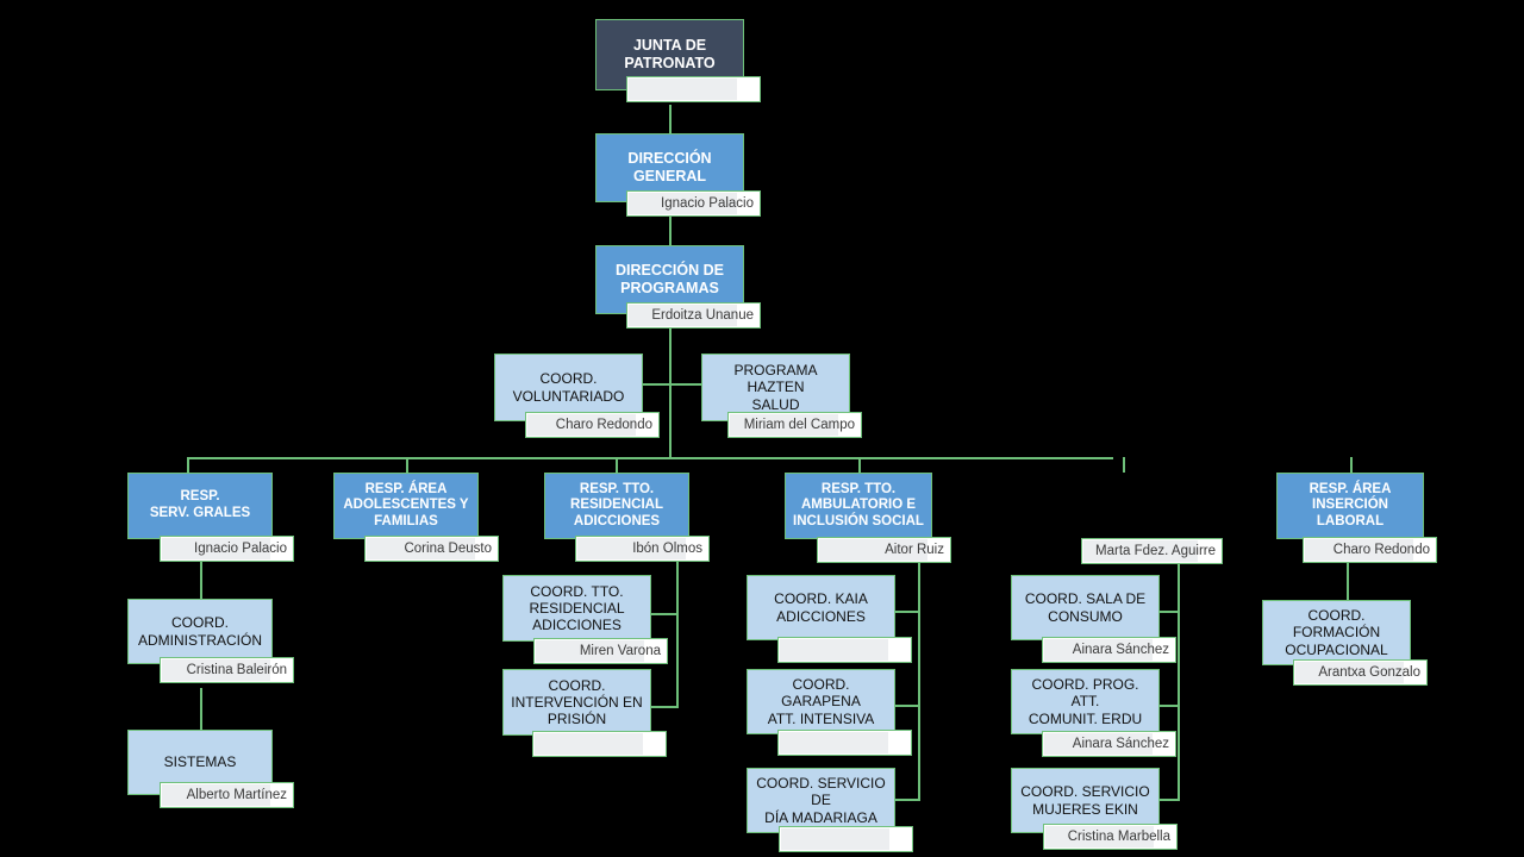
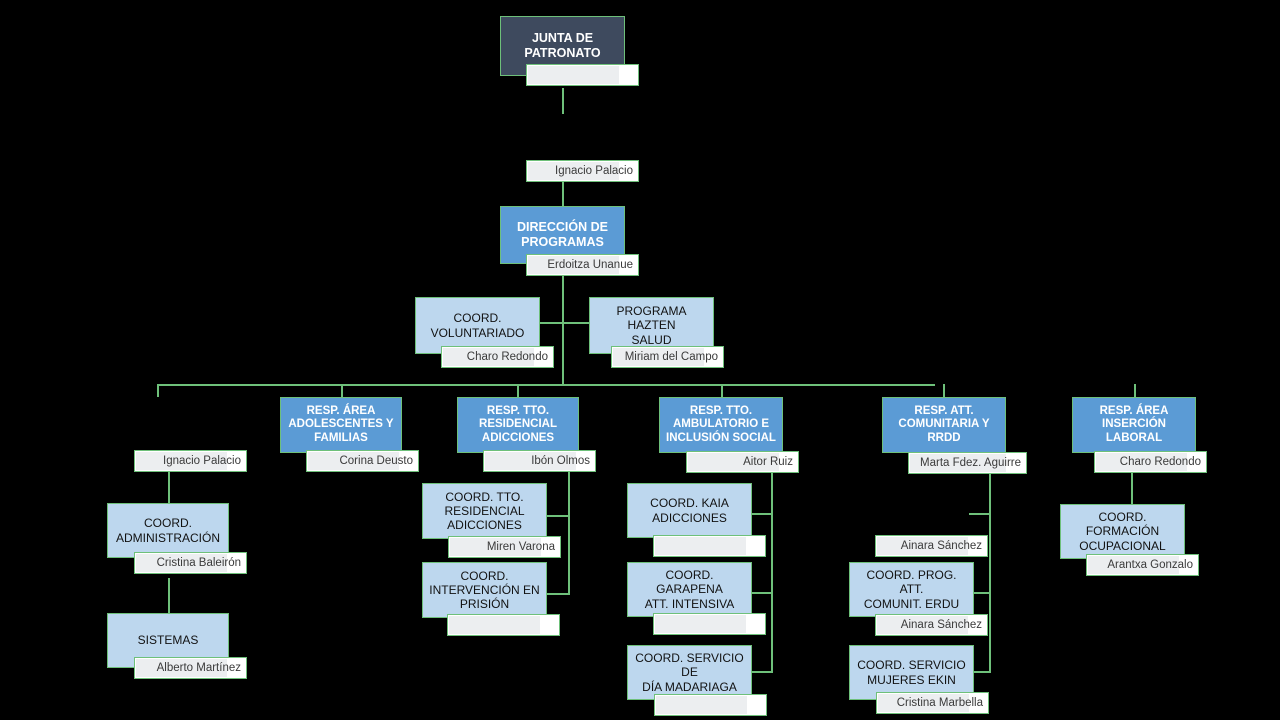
  JUNTA DE
  PATRONATO
- DIRECCIÓN
- GENERAL
  Ignacio Palacio
  DIRECCIÓN DE
  PROGRAMAS
  Erdoitza Unanue
  COORD.
  VOLUNTARIADO
  Charo Redondo
  PROGRAMA HAZTEN
  SALUD
  Miriam del Campo
- RESP.
- SERV. GRALES
  Ignacio Palacio
  COORD.
  ADMINISTRACIÓN
  Cristina Baleirón
  SISTEMAS
  Alberto Martínez
  RESP. ÁREA
  ADOLESCENTES Y
  FAMILIAS
  Corina Deusto
  RESP. TTO.
  RESIDENCIAL
  ADICCIONES
  Ibón Olmos
  COORD. TTO.
  RESIDENCIAL
  ADICCIONES
  Miren Varona
  COORD.
  INTERVENCIÓN EN
  PRISIÓN
  RESP. TTO.
  AMBULATORIO E
  INCLUSIÓN SOCIAL
  Aitor Ruiz
  COORD. KAIA
  ADICCIONES
  COORD. GARAPENA
  ATT. INTENSIVA
  COORD. SERVICIO DE
  DÍA MADARIAGA
+ RESP. ATT.
+ COMUNITARIA Y
+ RRDD
  Marta Fdez. Aguirre
- COORD. SALA DE
- CONSUMO
  Ainara Sánchez
  COORD. PROG. ATT.
  COMUNIT. ERDU
  Ainara Sánchez
  COORD. SERVICIO
  MUJERES EKIN
  Cristina Marbella
  RESP. ÁREA
  INSERCIÓN LABORAL
  Charo Redondo
  COORD. FORMACIÓN
  OCUPACIONAL
  Arantxa Gonzalo
